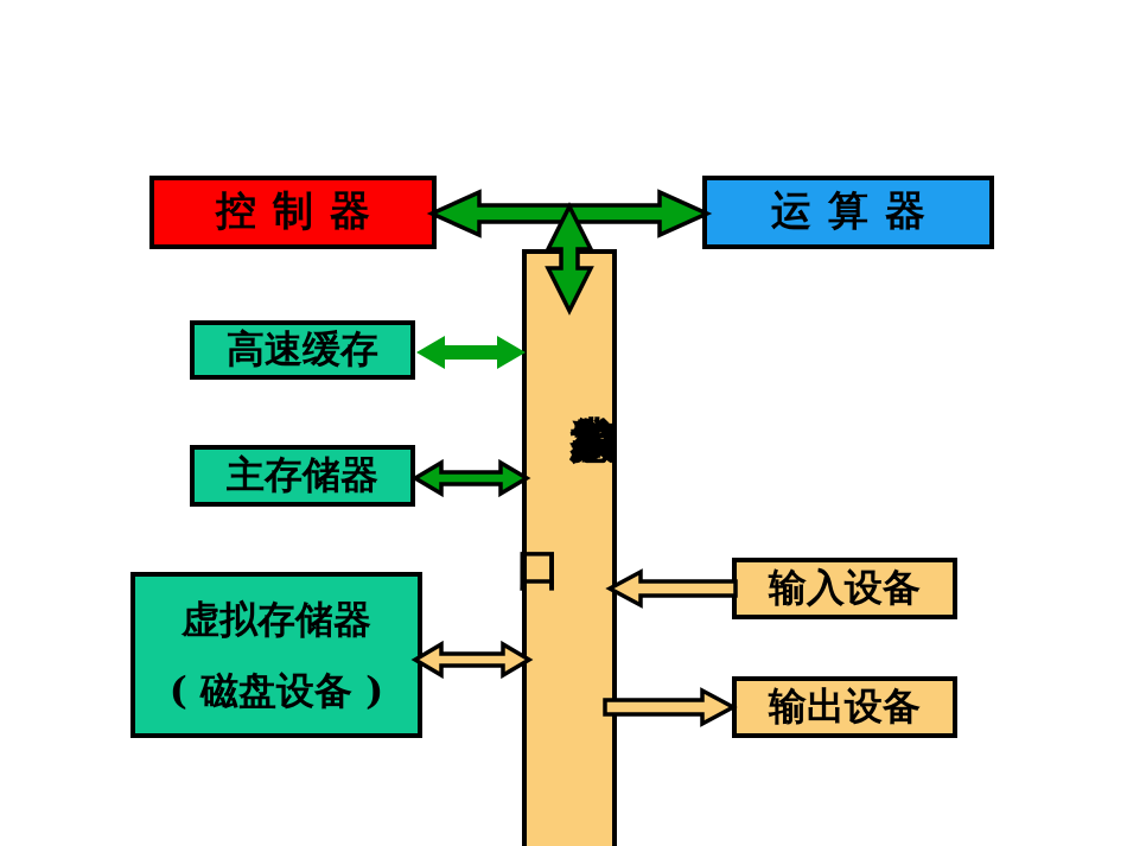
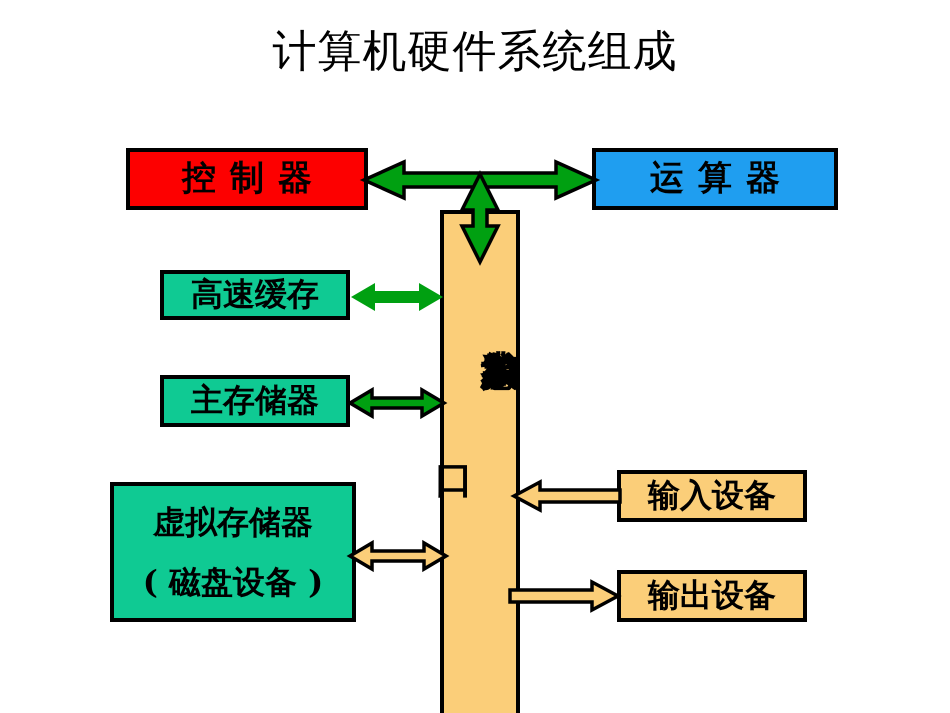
+ 计算机硬件系统组成
  控制器
  运算器
  高速缓存
  主存储器
  虚拟存储器
  ( 磁盘设备 )
  输入设备
  输出设备
